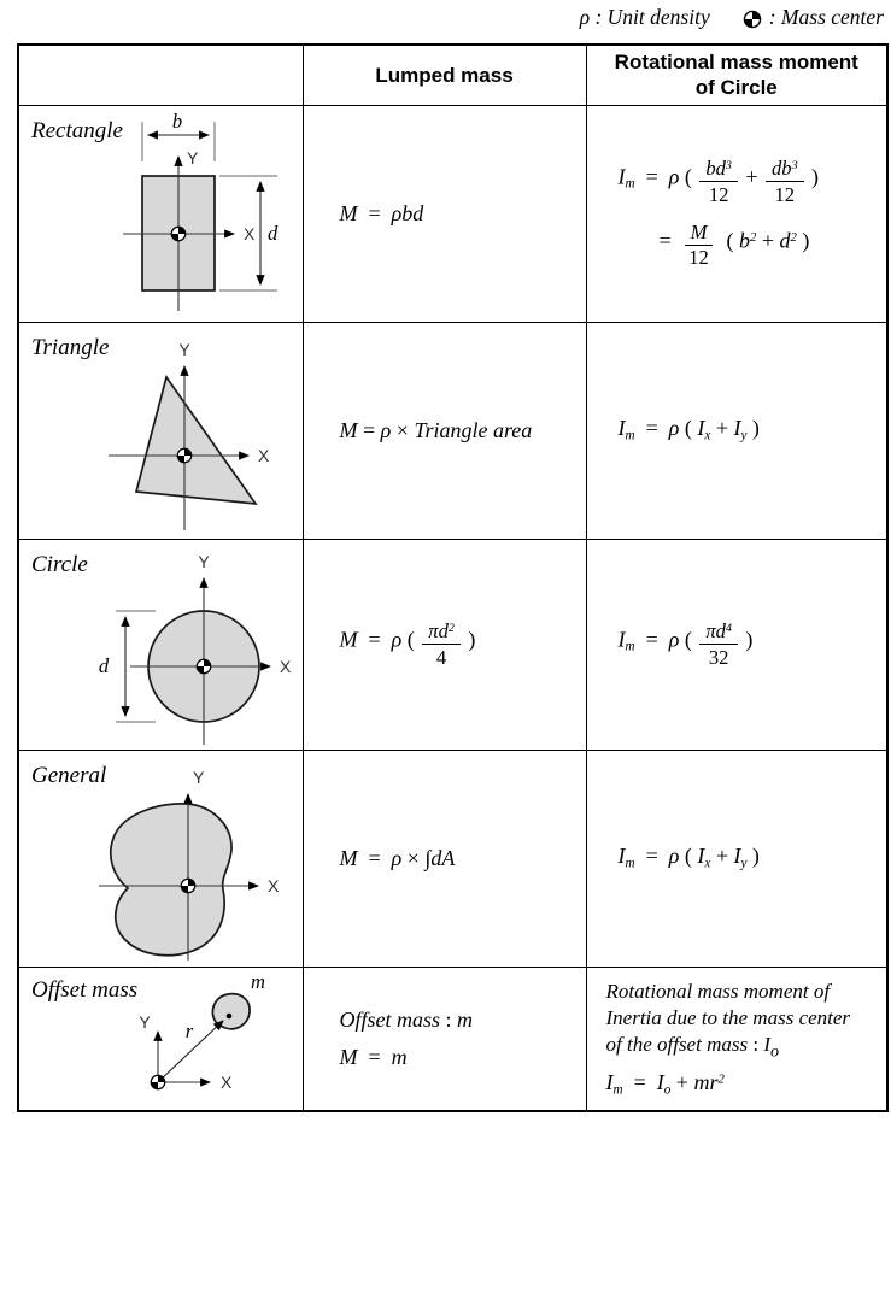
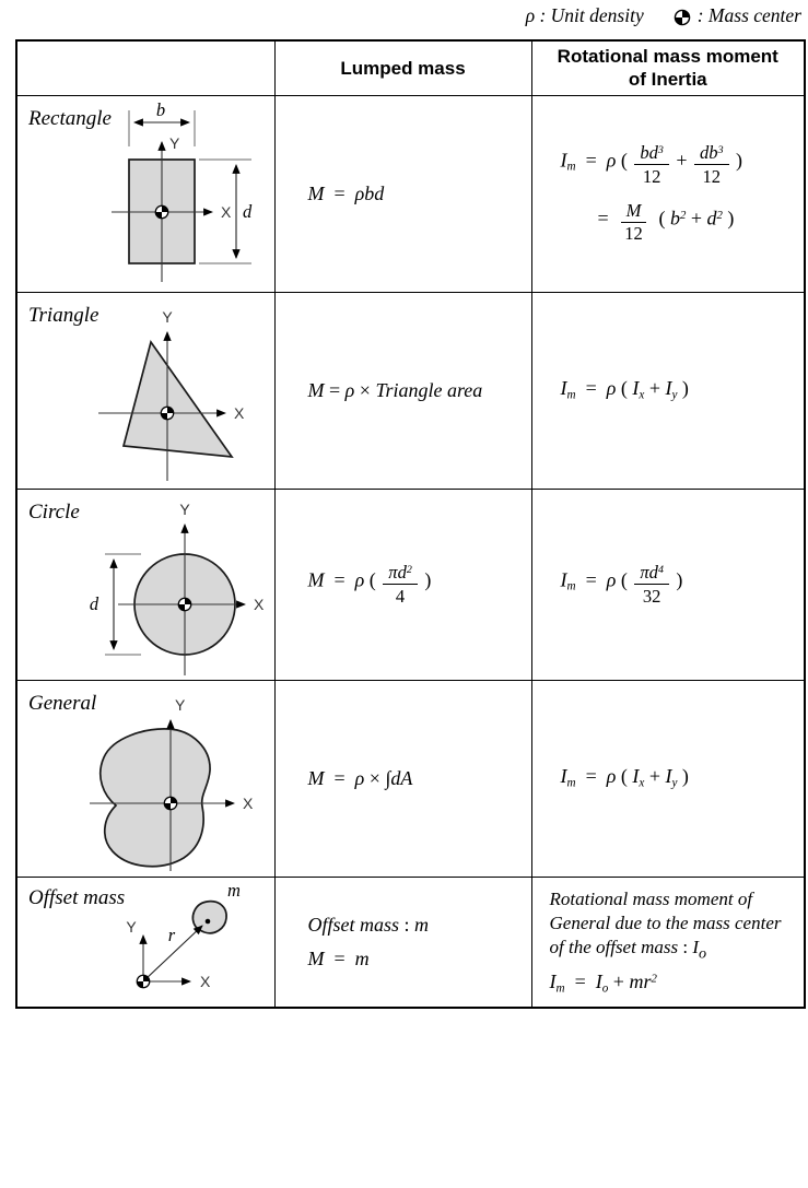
  ρ : Unit density
  : Mass center
- 	Lumped mass	Rotational mass moment of Circle
+ 	Lumped mass	Rotational mass moment of Inertia
  Rectangle b Y X d	M = ρbd	Im = ρ ( bd312 + db312 ) = M12 ( b2 + d2 )
  Triangle Y X	M = ρ × Triangle area	Im = ρ ( Ix + Iy )
  Circle Y X d	M = ρ ( πd24 )	Im = ρ ( πd432 )
  General Y X	M = ρ × ∫dA	Im = ρ ( Ix + Iy )
- Offset mass Y X r m	Offset mass : m M = m	Rotational mass moment of Inertia due to the mass center of the offset mass : Io Im = Io + mr2
+ Offset mass Y X r m	Offset mass : m M = m	Rotational mass moment of General due to the mass center of the offset mass : Io Im = Io + mr2
